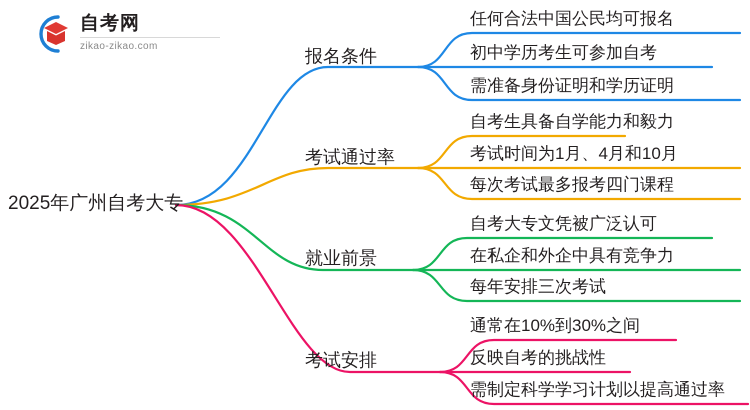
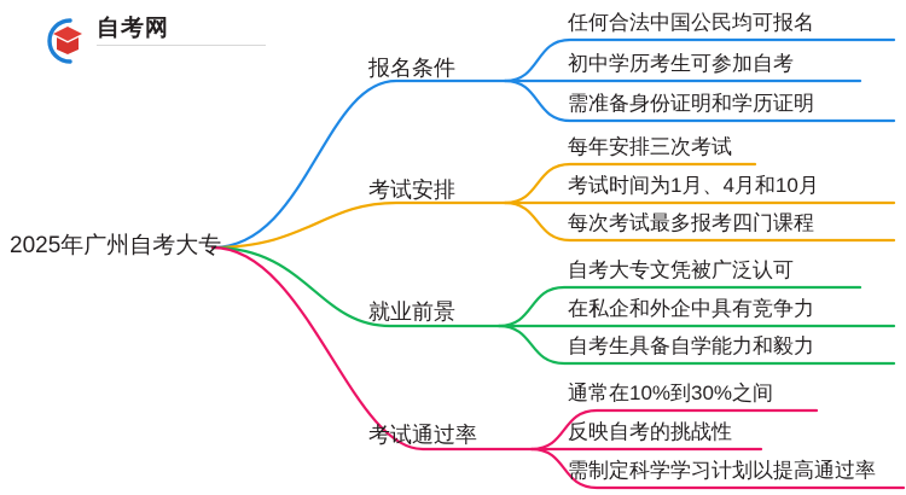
  自考网
- zikao-zikao.com
  2025年广州自考大专
  任何合法中国公民均可报名
  初中学历考生可参加自考
  需准备身份证明和学历证明
  报名条件
- 自考生具备自学能力和毅力
+ 每年安排三次考试
  考试时间为1月、4月和10月
  每次考试最多报考四门课程
- 考试通过率
+ 考试安排
  自考大专文凭被广泛认可
  在私企和外企中具有竞争力
- 每年安排三次考试
+ 自考生具备自学能力和毅力
  就业前景
  通常在10%到30%之间
  反映自考的挑战性
  需制定科学学习计划以提高通过率
- 考试安排
+ 考试通过率
